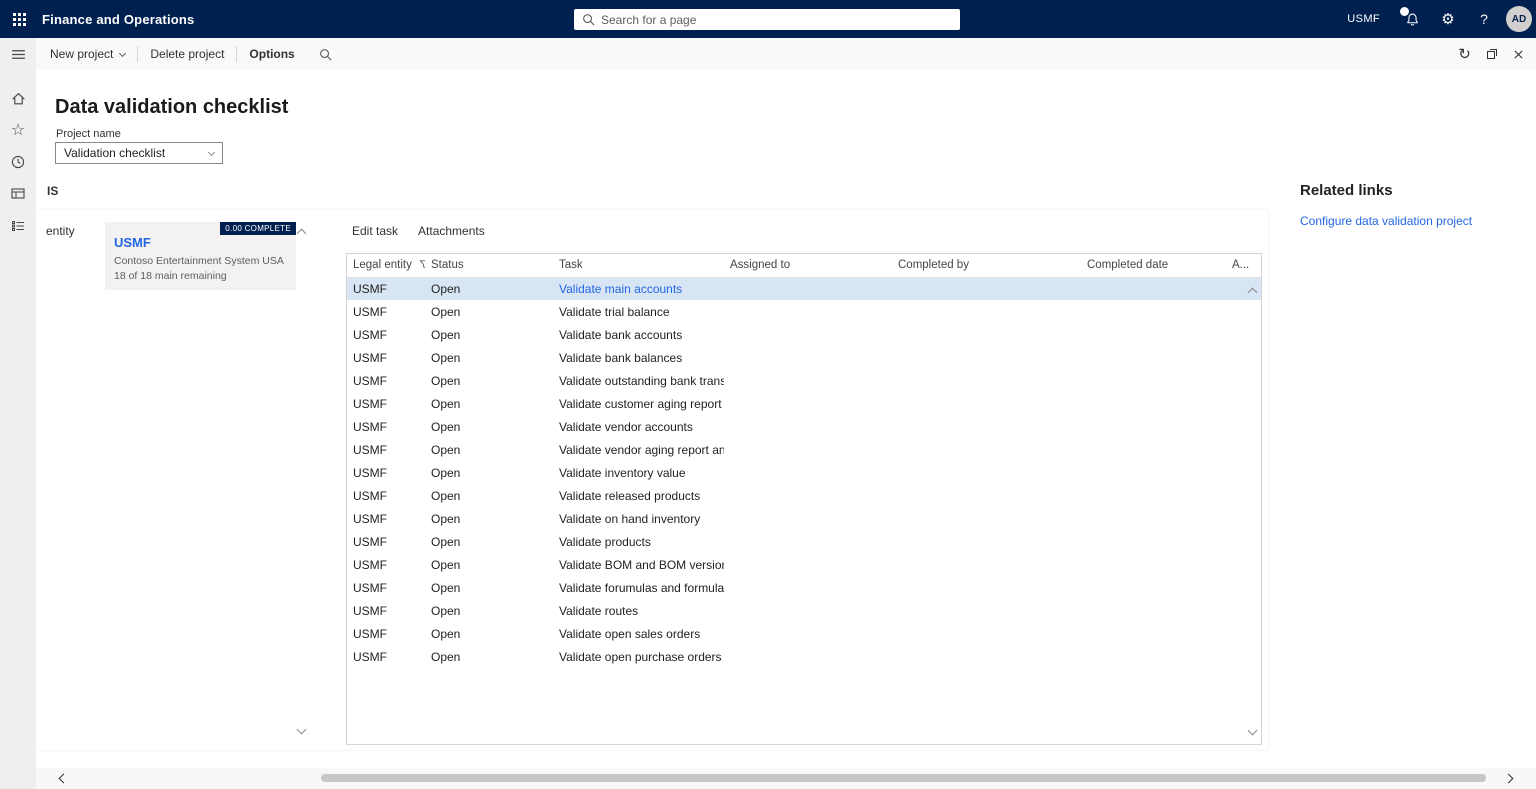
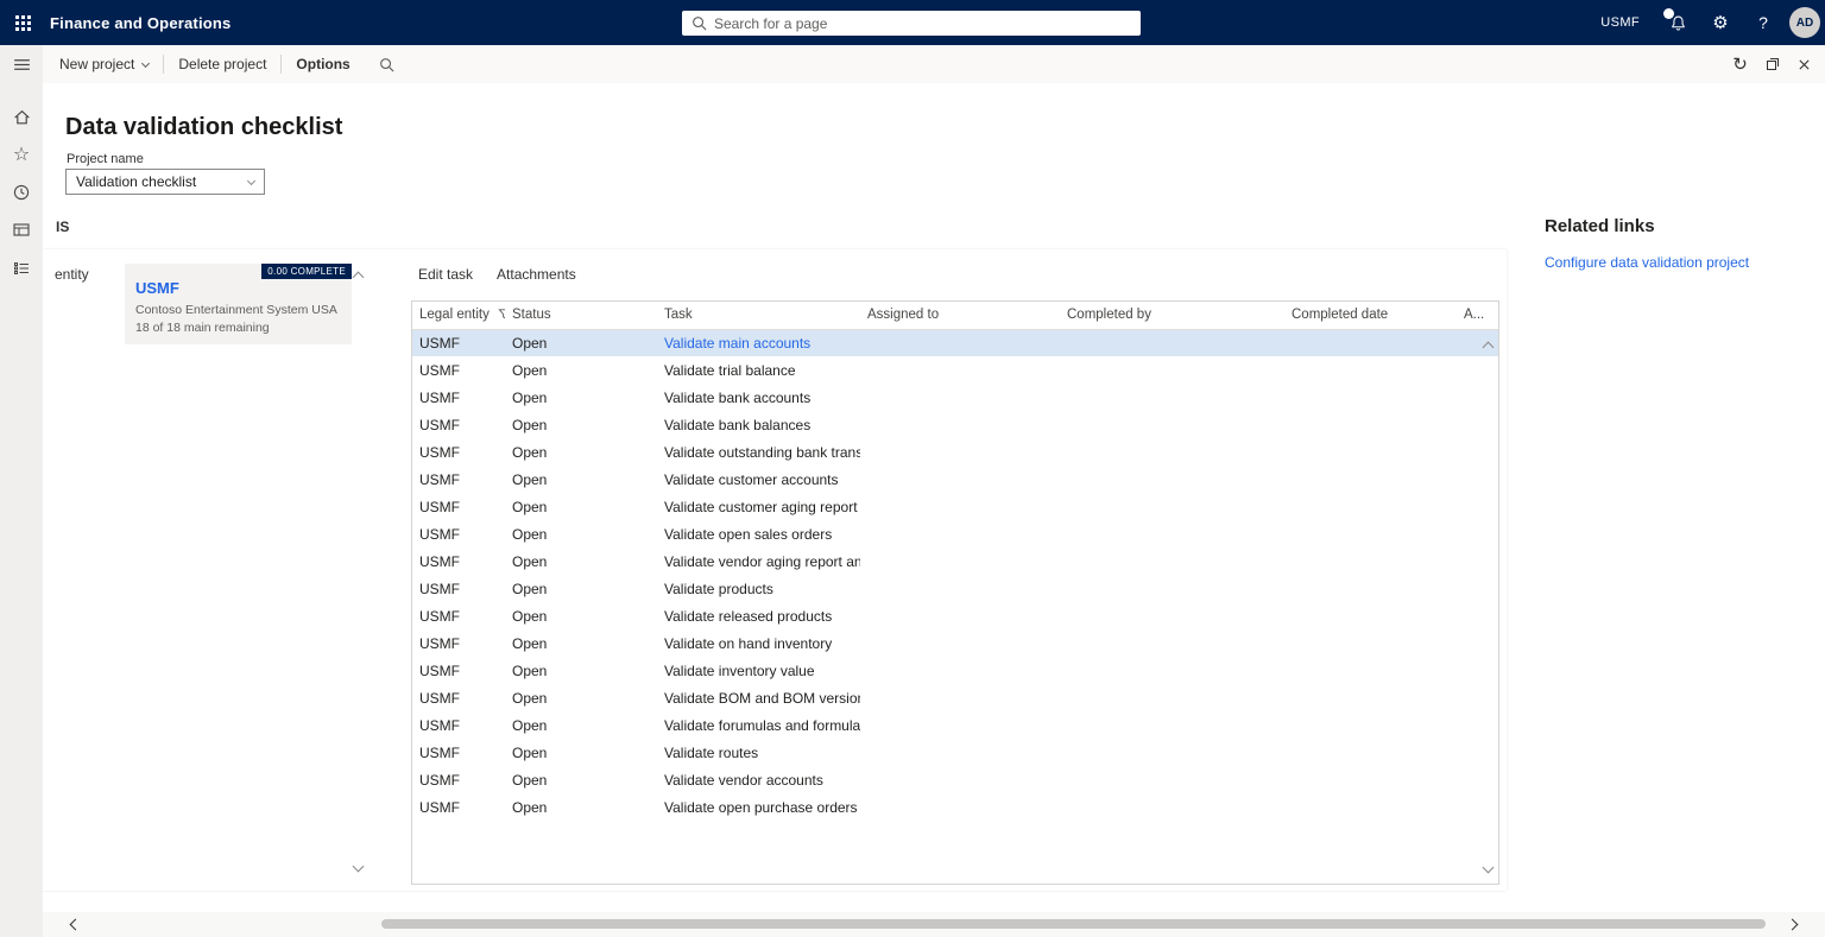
  Finance and Operations
  Search for a page
  USMF
  ⚙
  ?
  AD
  New project
  Delete project
  Options
  ↻
  ☆
  Data validation checklist
  Project name
  Validation checklist
  IS
  entity
  0.00 COMPLETE
  USMF
  Contoso Entertainment System USA
  18 of 18 main remaining
  Edit task
  Attachments
  Legal entity	Status	Task	Assigned to	Completed by	Completed date	A...
  USMF	Open	Validate main accounts
  USMF	Open	Validate trial balance
  USMF	Open	Validate bank accounts
  USMF	Open	Validate bank balances
  USMF	Open	Validate outstanding bank trans
+ USMF	Open	Validate customer accounts
  USMF	Open	Validate customer aging report
- USMF	Open	Validate vendor accounts
+ USMF	Open	Validate open sales orders
  USMF	Open	Validate vendor aging report an
- USMF	Open	Validate inventory value
+ USMF	Open	Validate products
  USMF	Open	Validate released products
  USMF	Open	Validate on hand inventory
- USMF	Open	Validate products
+ USMF	Open	Validate inventory value
  USMF	Open	Validate BOM and BOM versio
  USMF	Open	Validate forumulas and formula
  USMF	Open	Validate routes
- USMF	Open	Validate open sales orders
+ USMF	Open	Validate vendor accounts
  USMF	Open	Validate open purchase orders
  Related links
  Configure data validation project
